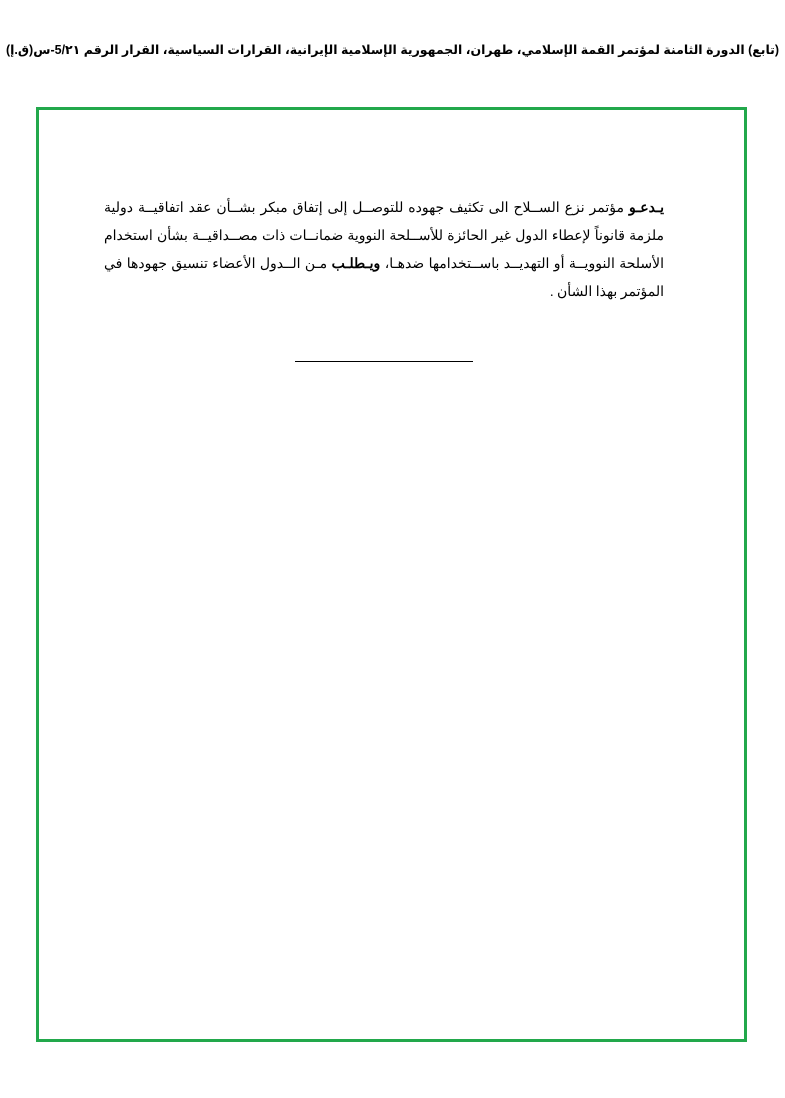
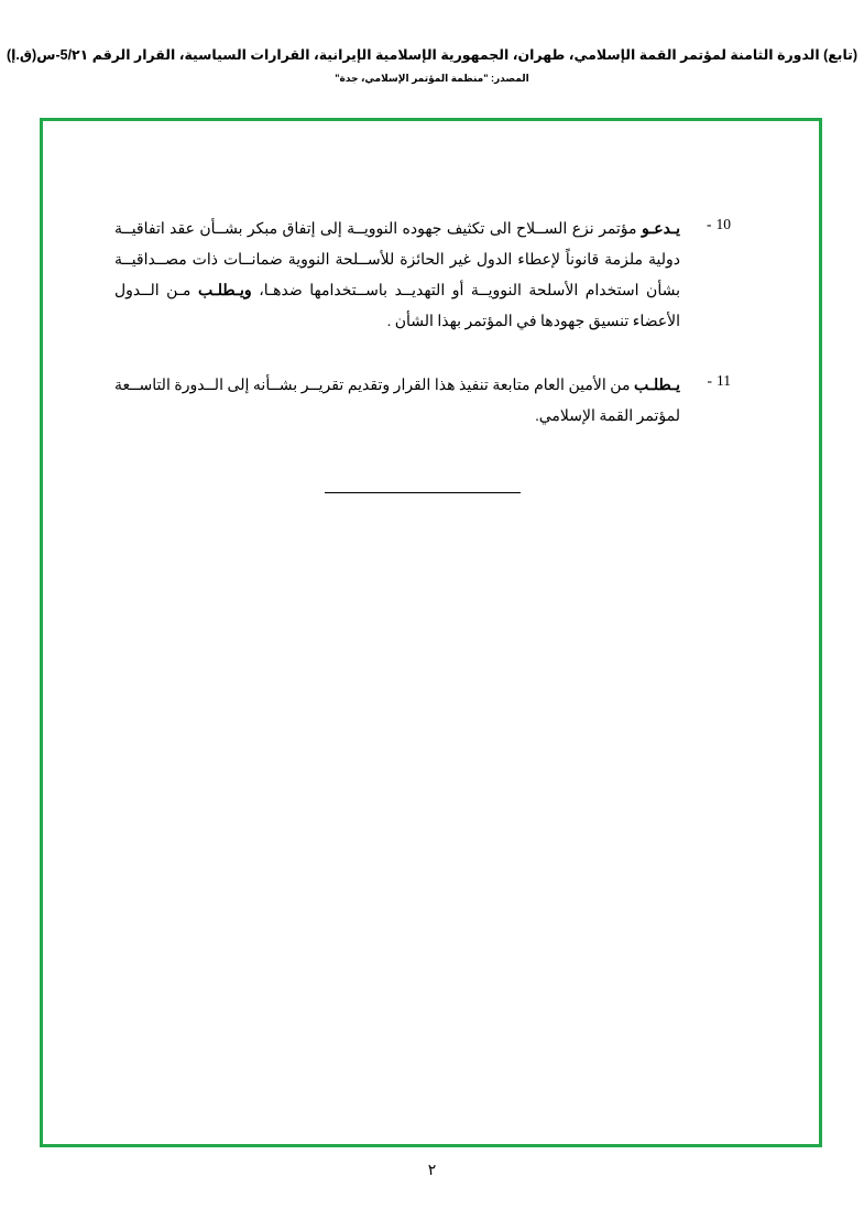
  (تابع) الدورة الثامنة لمؤتمر القمة الإسلامي، طهران، الجمهورية الإسلامية الإيرانية، القرارات السياسية، القرار الرقم 5/٢١-س(ق.إ)
+ المصدر: "منظمة المؤتمر الإسلامي، جدة"
+ 10-
- يـدعـو مؤتمر نزع الســلاح الى تكثيف جهوده للتوصــل إلى إتفاق مبكر بشــأن عقد اتفاقيــة دولية ملزمة قانوناً لإعطاء الدول غير الحائزة للأســلحة النووية ضمانــات ذات مصــداقيــة بشأن استخدام الأسلحة النوويــة أو التهديــد باســتخدامها ضدهـا، ويـطلـب مـن الــدول الأعضاء تنسيق جهودها في المؤتمر بهذا الشأن .
+ يـدعـو مؤتمر نزع الســلاح الى تكثيف جهوده النوويــة إلى إتفاق مبكر بشــأن عقد اتفاقيــة دولية ملزمة قانوناً لإعطاء الدول غير الحائزة للأســلحة النووية ضمانــات ذات مصــداقيــة بشأن استخدام الأسلحة النوويــة أو التهديــد باســتخدامها ضدهـا، ويـطلـب مـن الــدول الأعضاء تنسيق جهودها في المؤتمر بهذا الشأن .
+ 11-
+ يـطلـب من الأمين العام متابعة تنفيذ هذا القرار وتقديم تقريــر بشــأنه إلى الــدورة التاســعة لمؤتمر القمة الإسلامي.
+ ٢
